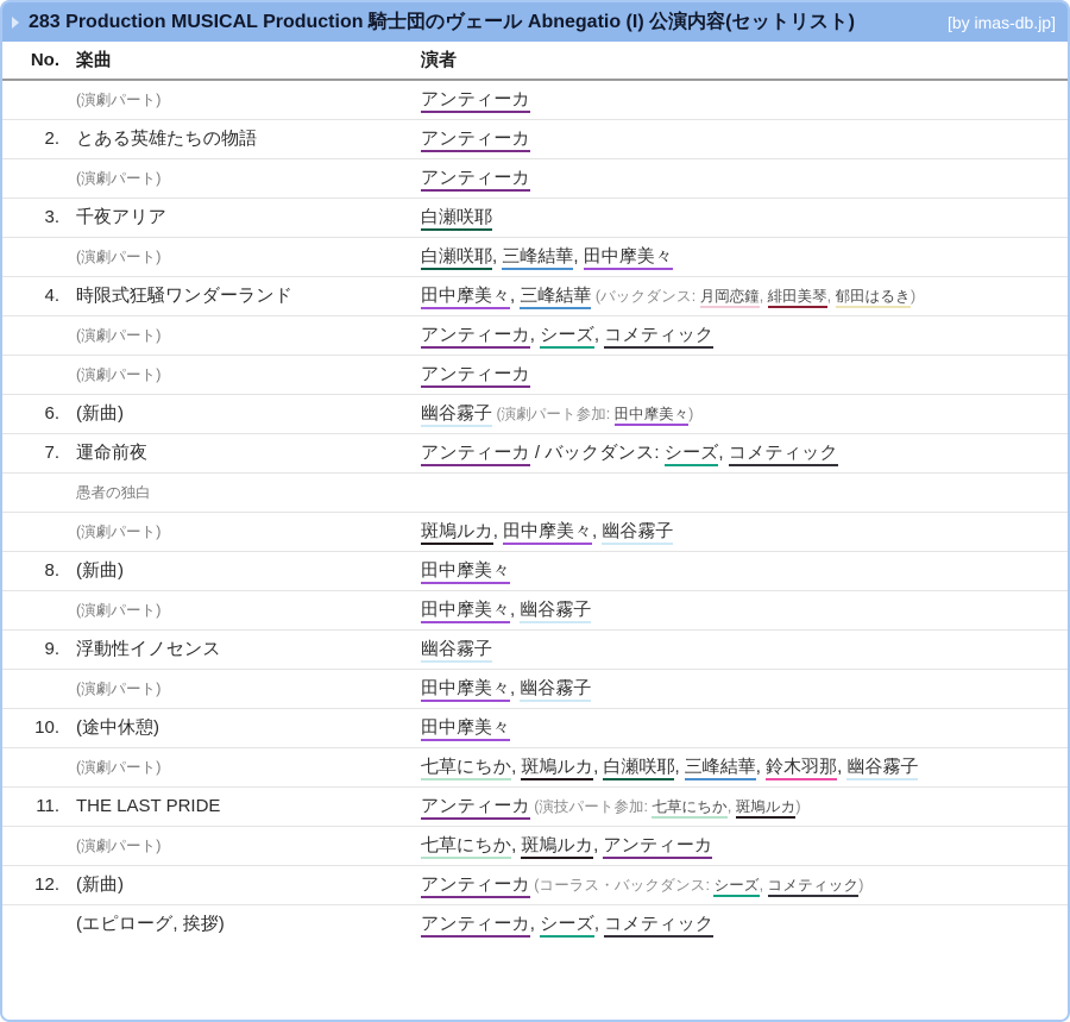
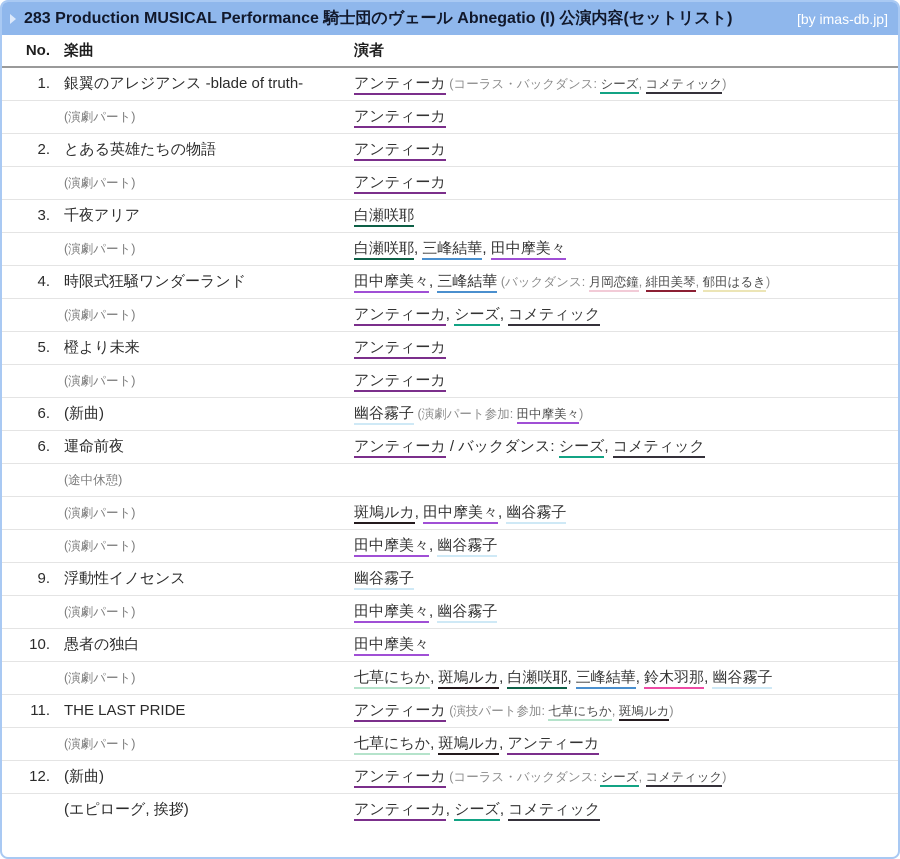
- 283 Production MUSICAL Production 騎士団のヴェール Abnegatio (I) 公演内容(セットリスト)
+ 283 Production MUSICAL Performance 騎士団のヴェール Abnegatio (I) 公演内容(セットリスト)
  [by imas-db.jp]
  No.	楽曲	演者
+ 1.	銀翼のアレジアンス -blade of truth-	アンティーカ (コーラス・バックダンス: シーズ, コメティック)
  	(演劇パート)	アンティーカ
  2.	とある英雄たちの物語	アンティーカ
  	(演劇パート)	アンティーカ
  3.	千夜アリア	白瀬咲耶
  	(演劇パート)	白瀬咲耶, 三峰結華, 田中摩美々
  4.	時限式狂騒ワンダーランド	田中摩美々, 三峰結華 (バックダンス: 月岡恋鐘, 緋田美琴, 郁田はるき)
  	(演劇パート)	アンティーカ, シーズ, コメティック
+ 5.	橙より未来	アンティーカ
  	(演劇パート)	アンティーカ
  6.	(新曲)	幽谷霧子 (演劇パート参加: 田中摩美々)
- 7.	運命前夜	アンティーカ / バックダンス: シーズ, コメティック
+ 6.	運命前夜	アンティーカ / バックダンス: シーズ, コメティック
- 	愚者の独白
+ 	(途中休憩)
  	(演劇パート)	斑鳩ルカ, 田中摩美々, 幽谷霧子
- 8.	(新曲)	田中摩美々
  	(演劇パート)	田中摩美々, 幽谷霧子
  9.	浮動性イノセンス	幽谷霧子
  	(演劇パート)	田中摩美々, 幽谷霧子
- 10.	(途中休憩)	田中摩美々
+ 10.	愚者の独白	田中摩美々
  	(演劇パート)	七草にちか, 斑鳩ルカ, 白瀬咲耶, 三峰結華, 鈴木羽那, 幽谷霧子
  11.	THE LAST PRIDE	アンティーカ (演技パート参加: 七草にちか, 斑鳩ルカ)
  	(演劇パート)	七草にちか, 斑鳩ルカ, アンティーカ
  12.	(新曲)	アンティーカ (コーラス・バックダンス: シーズ, コメティック)
  	(エピローグ, 挨拶)	アンティーカ, シーズ, コメティック
